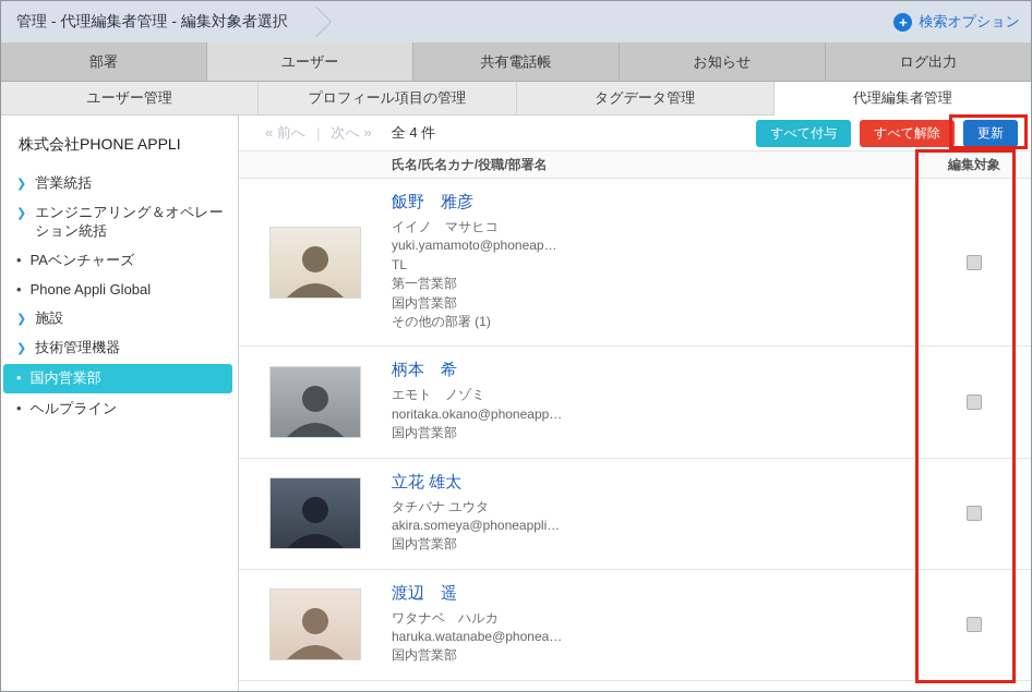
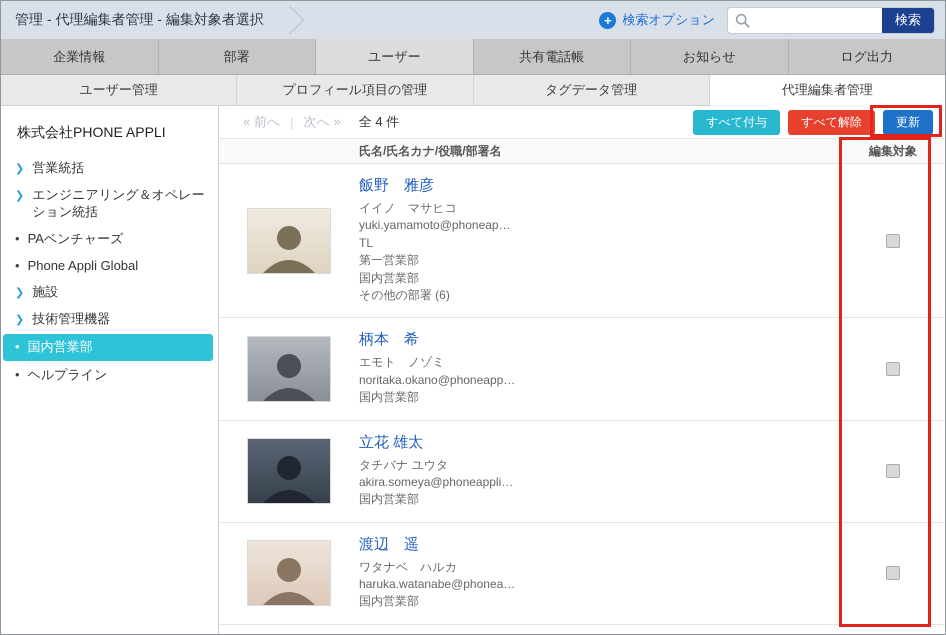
  管理 - 代理編集者管理 - 編集対象者選択
  +
  検索オプション
+ 検索
+ 企業情報
  部署
  ユーザー
  共有電話帳
  お知らせ
  ログ出力
  ユーザー管理
  プロフィール項目の管理
  タグデータ管理
  代理編集者管理
  株式会社PHONE APPLI
  ❯
  営業統括
  ❯
  エンジニアリング＆オペレーション統括
  •
  PAベンチャーズ
  •
  Phone Appli Global
  ❯
  施設
  ❯
  技術管理機器
  •
  国内営業部
  •
  ヘルプライン
  « 前へ
  |
  次へ »
  全 4 件
  すべて付与
  すべて解除
  更新
  氏名/氏名カナ/役職/部署名
  編集対象
  飯野 雅彦
  イイノ マサヒコ
  yuki.yamamoto@phoneap…
  TL
  第一営業部
  国内営業部
- その他の部署 (1)
+ その他の部署 (6)
  柄本 希
  エモト ノゾミ
  noritaka.okano@phoneapp…
  国内営業部
  立花 雄太
  タチバナ ユウタ
  akira.someya@phoneappli…
  国内営業部
  渡辺 遥
  ワタナベ ハルカ
  haruka.watanabe@phonea…
  国内営業部
